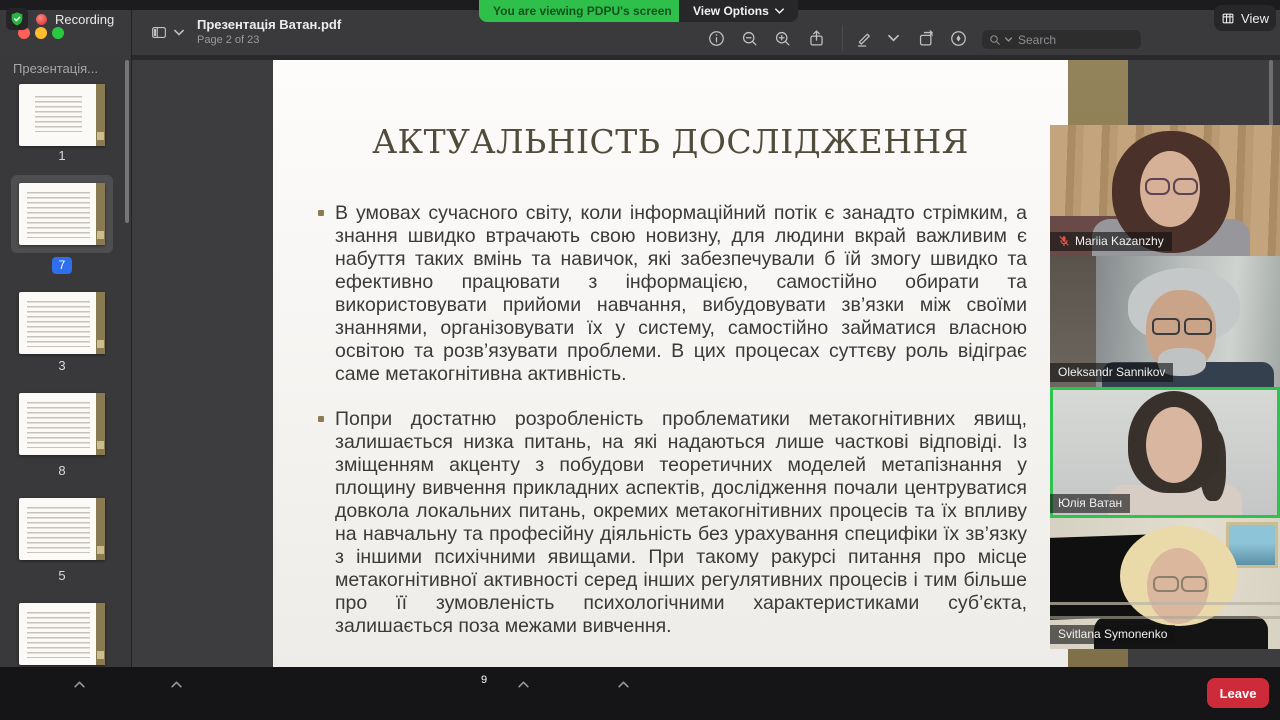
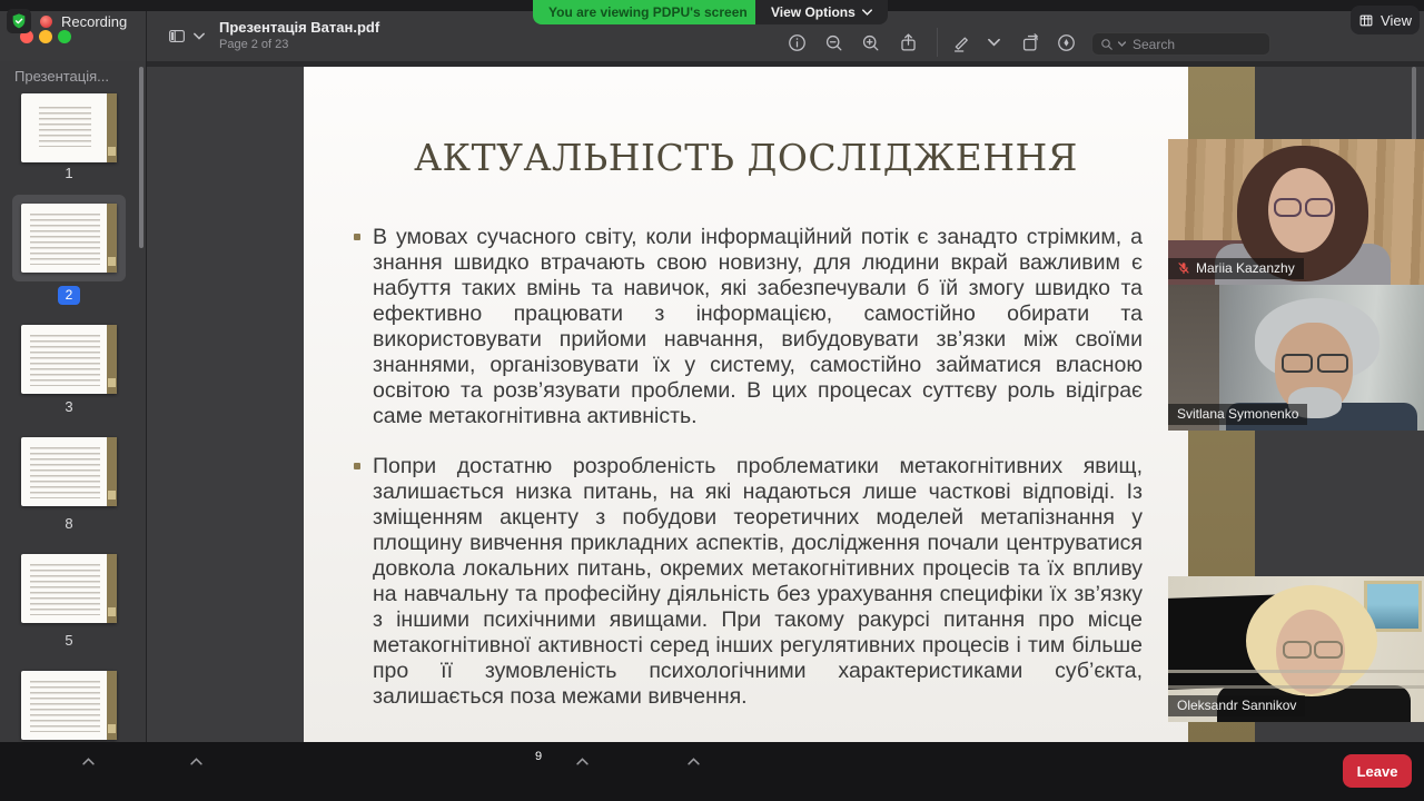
  Recording
  Презентація Ватан.pdf
  Page 2 of 23
  Search
  View
  You are viewing PDPU's screen
  View Options
  Презентація...
  1
- 7
+ 2
  3
  8
  5
  АКТУАЛЬНІСТЬ ДОСЛІДЖЕННЯ
  В умовах сучасного світу, коли інформаційний потік є занадто стрімким, а знання швидко втрачають свою новизну, для людини вкрай важливим є набуття таких вмінь та навичок, які забезпечували б їй змогу швидко та ефективно працювати з інформацією, самостійно обирати та використовувати прийоми навчання, вибудовувати зв’язки між своїми знаннями, організовувати їх у систему, самостійно займатися власною освітою та розв’язувати проблеми. В цих процесах суттєву роль відіграє саме метакогнітивна активність.
  Попри достатню розробленість проблематики метакогнітивних явищ, залишається низка питань, на які надаються лише часткові відповіді. Із зміщенням акценту з побудови теоретичних моделей метапізнання у площину вивчення прикладних аспектів, дослідження почали центруватися довкола локальних питань, окремих метакогнітивних процесів та їх впливу на навчальну та професійну діяльність без урахування специфіки їх зв’язку з іншими психічними явищами. При такому ракурсі питання про місце метакогнітивної активності серед інших регулятивних процесів і тим більше про її зумовленість психологічними характеристиками суб’єкта, залишається поза межами вивчення.
  Mariia Kazanzhy
- Oleksandr Sannikov
+ Svitlana Symonenko
- Юлія Ватан
- Svitlana Symonenko
+ Oleksandr Sannikov
  9
  Leave
